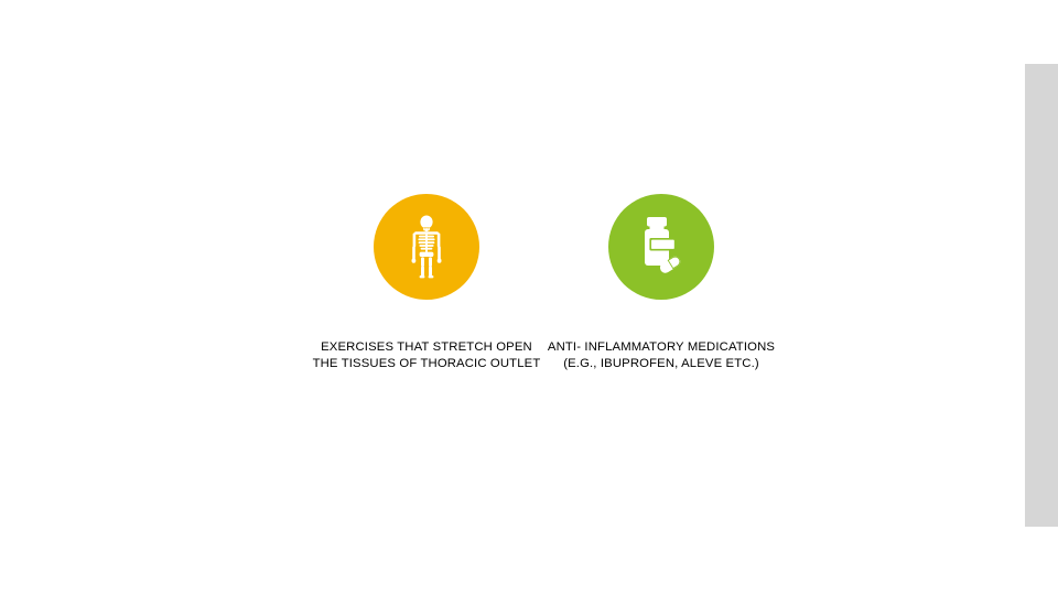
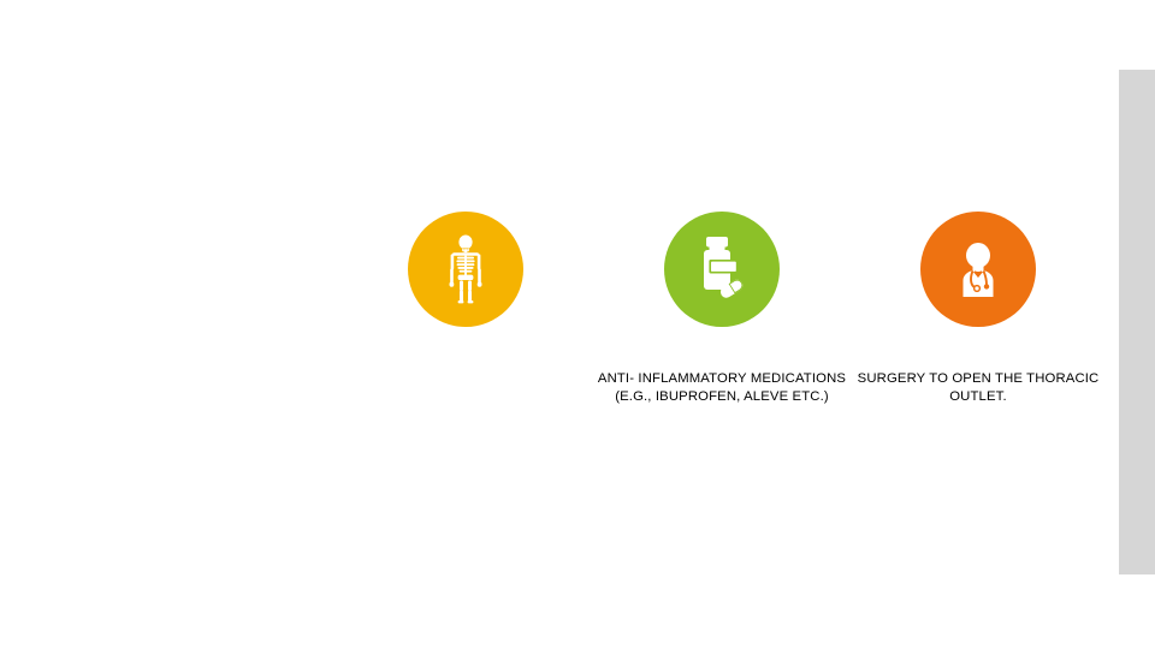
- EXERCISES THAT STRETCH OPEN THE TISSUES OF THORACIC OUTLET
  ANTI- INFLAMMATORY MEDICATIONS (E.G., IBUPROFEN, ALEVE ETC.)
+ SURGERY TO OPEN THE THORACIC OUTLET.
